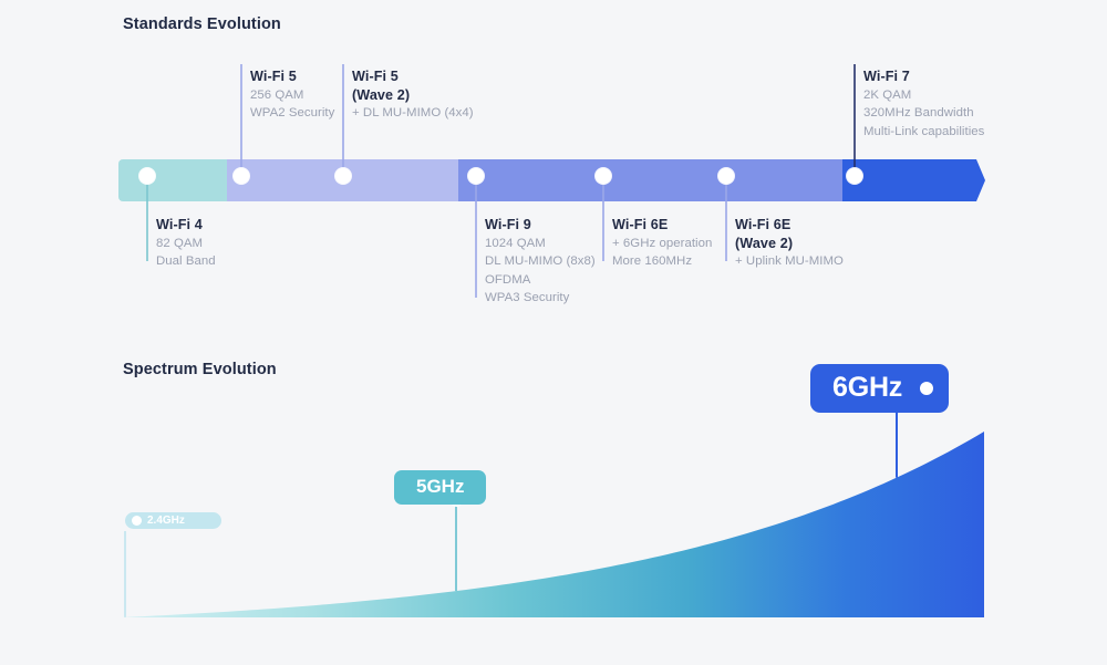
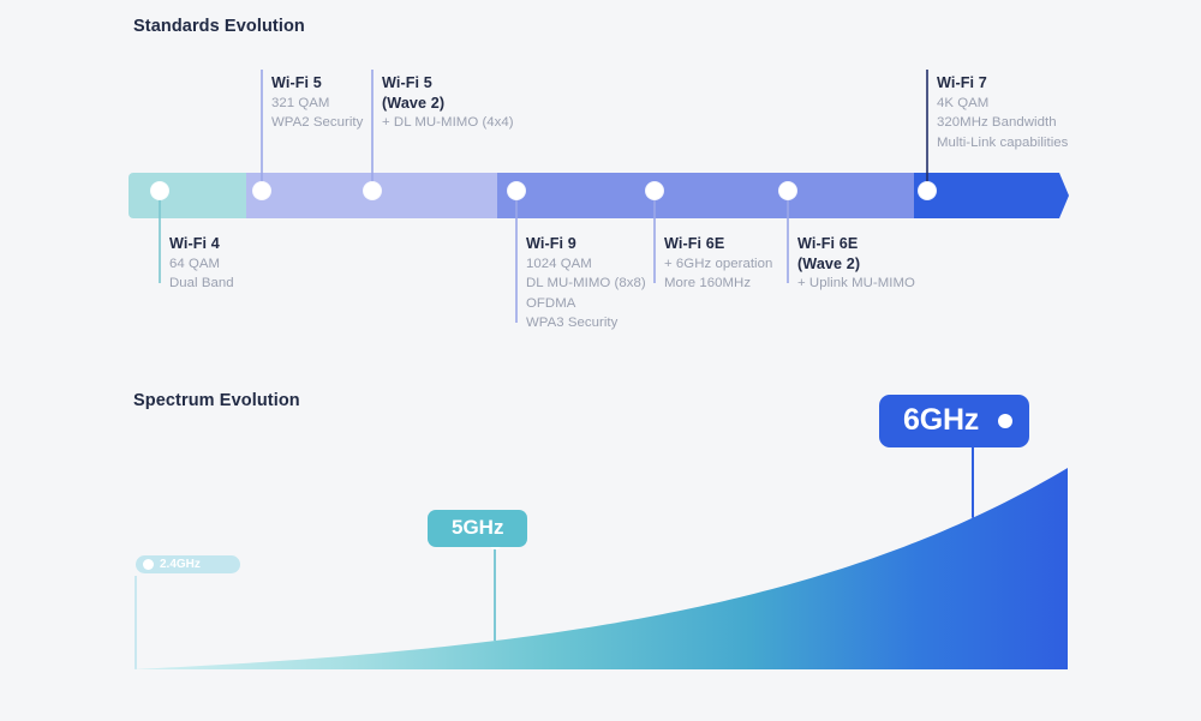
  Standards Evolution
  Wi-Fi 4
- 82 QAM
+ 64 QAM
  Dual Band
  Wi-Fi 5
- 256 QAM
+ 321 QAM
  WPA2 Security
  Wi-Fi 5
  (Wave 2)
  + DL MU-MIMO (4x4)
  Wi-Fi 9
  1024 QAM
  DL MU-MIMO (8x8)
  OFDMA
  WPA3 Security
  Wi-Fi 6E
  + 6GHz operation
  More 160MHz
  Wi-Fi 6E
  (Wave 2)
  + Uplink MU-MIMO
  Wi-Fi 7
- 2K QAM
+ 4K QAM
  320MHz Bandwidth
  Multi-Link capabilities
  Spectrum Evolution
  2.4GHz
  5GHz
  6GHz
